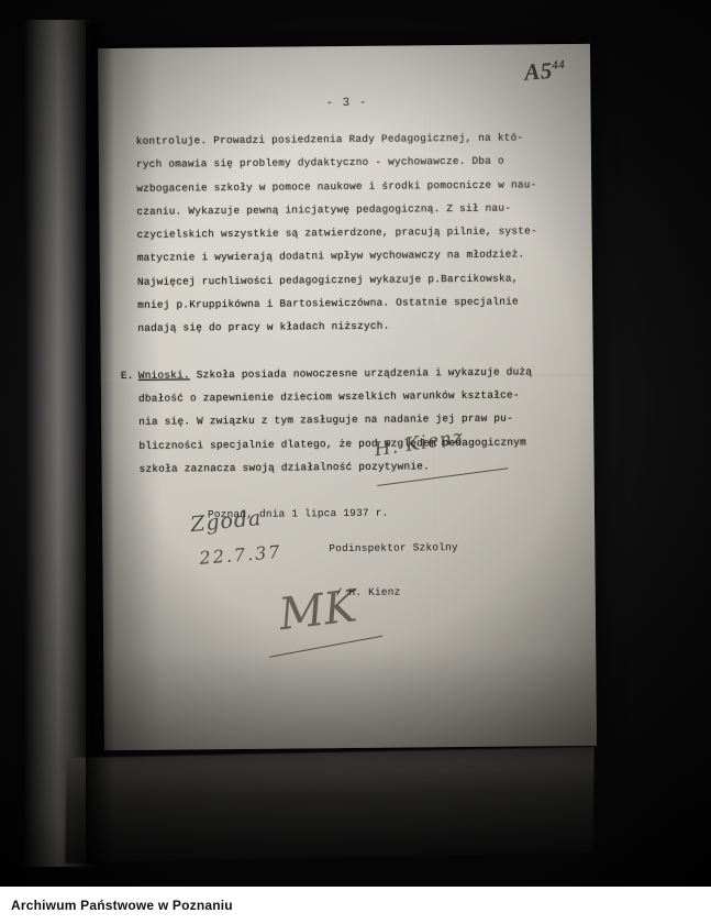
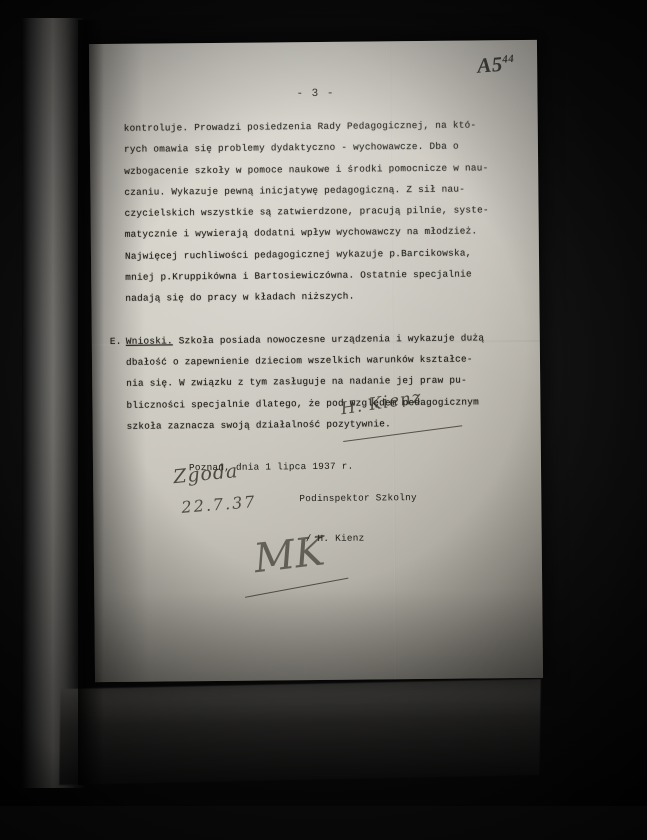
- Archiwum Państwowe w Poznaniu
